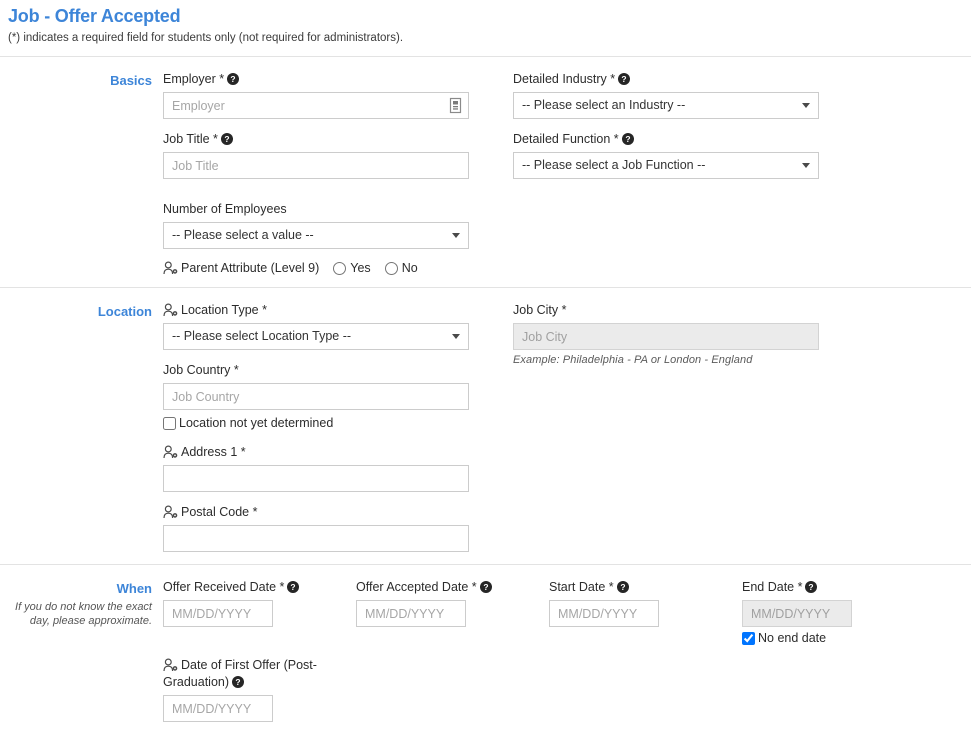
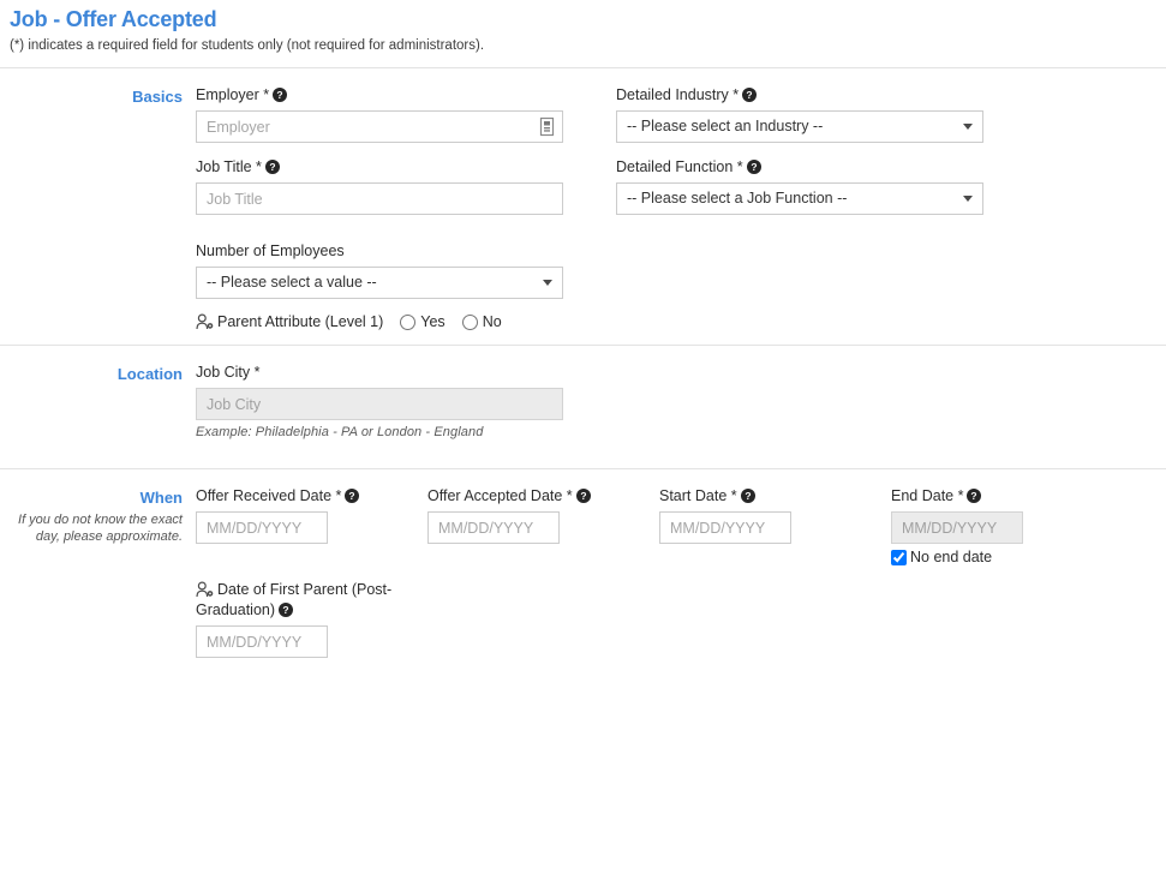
  Job - Offer Accepted
  (*) indicates a required field for students only (not required for administrators).
  Basics
  Employer *
  ?
  Employer
  Job Title *
  ?
  Job Title
  Number of Employees
  -- Please select a value --
- Parent Attribute (Level 9)
+ Parent Attribute (Level 1)
  Yes
  No
  Detailed Industry *
  ?
  -- Please select an Industry --
  Detailed Function *
  ?
  -- Please select a Job Function --
  Location
- Location Type *
- -- Please select Location Type --
- Job Country *
- Job Country
- Location not yet determined
- Address 1 *
- Postal Code *
  Job City *
  Job City
  Example: Philadelphia - PA or London - England
  When
  If you do not know the exact day, please approximate.
  Offer Received Date *
  ?
  MM/DD/YYYY
  Offer Accepted Date *
  ?
  MM/DD/YYYY
  Start Date *
  ?
  MM/DD/YYYY
  End Date *
  ?
  MM/DD/YYYY
  No end date
- Date of First Offer (Post-Graduation)
+ Date of First Parent (Post-Graduation)
  ?
  MM/DD/YYYY
